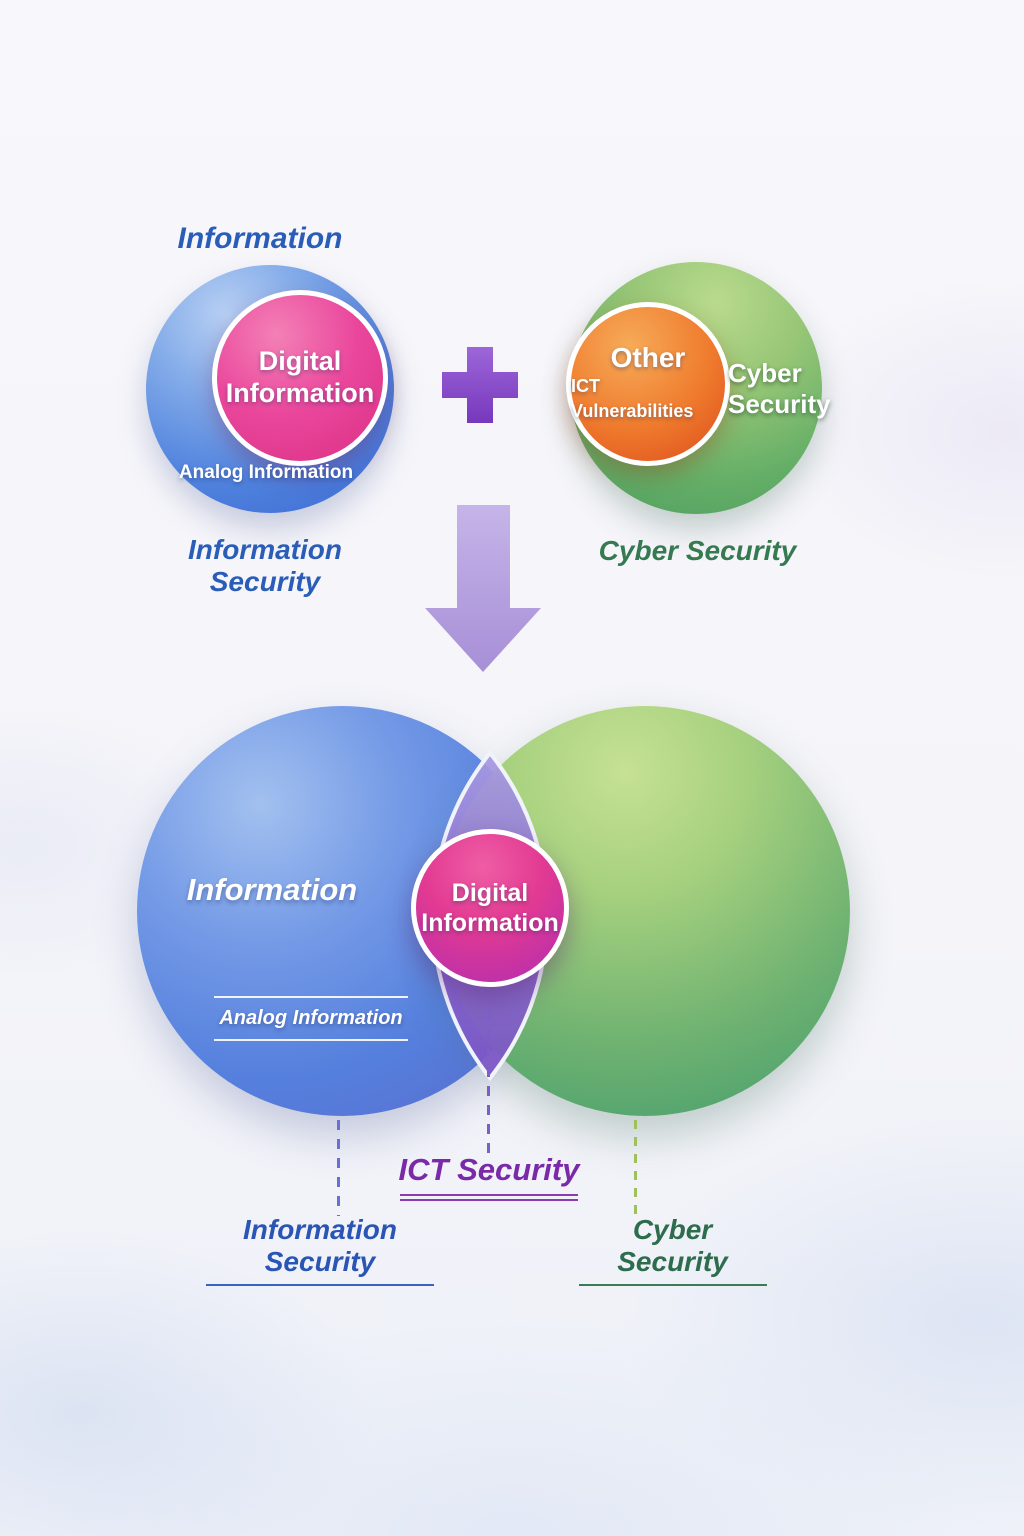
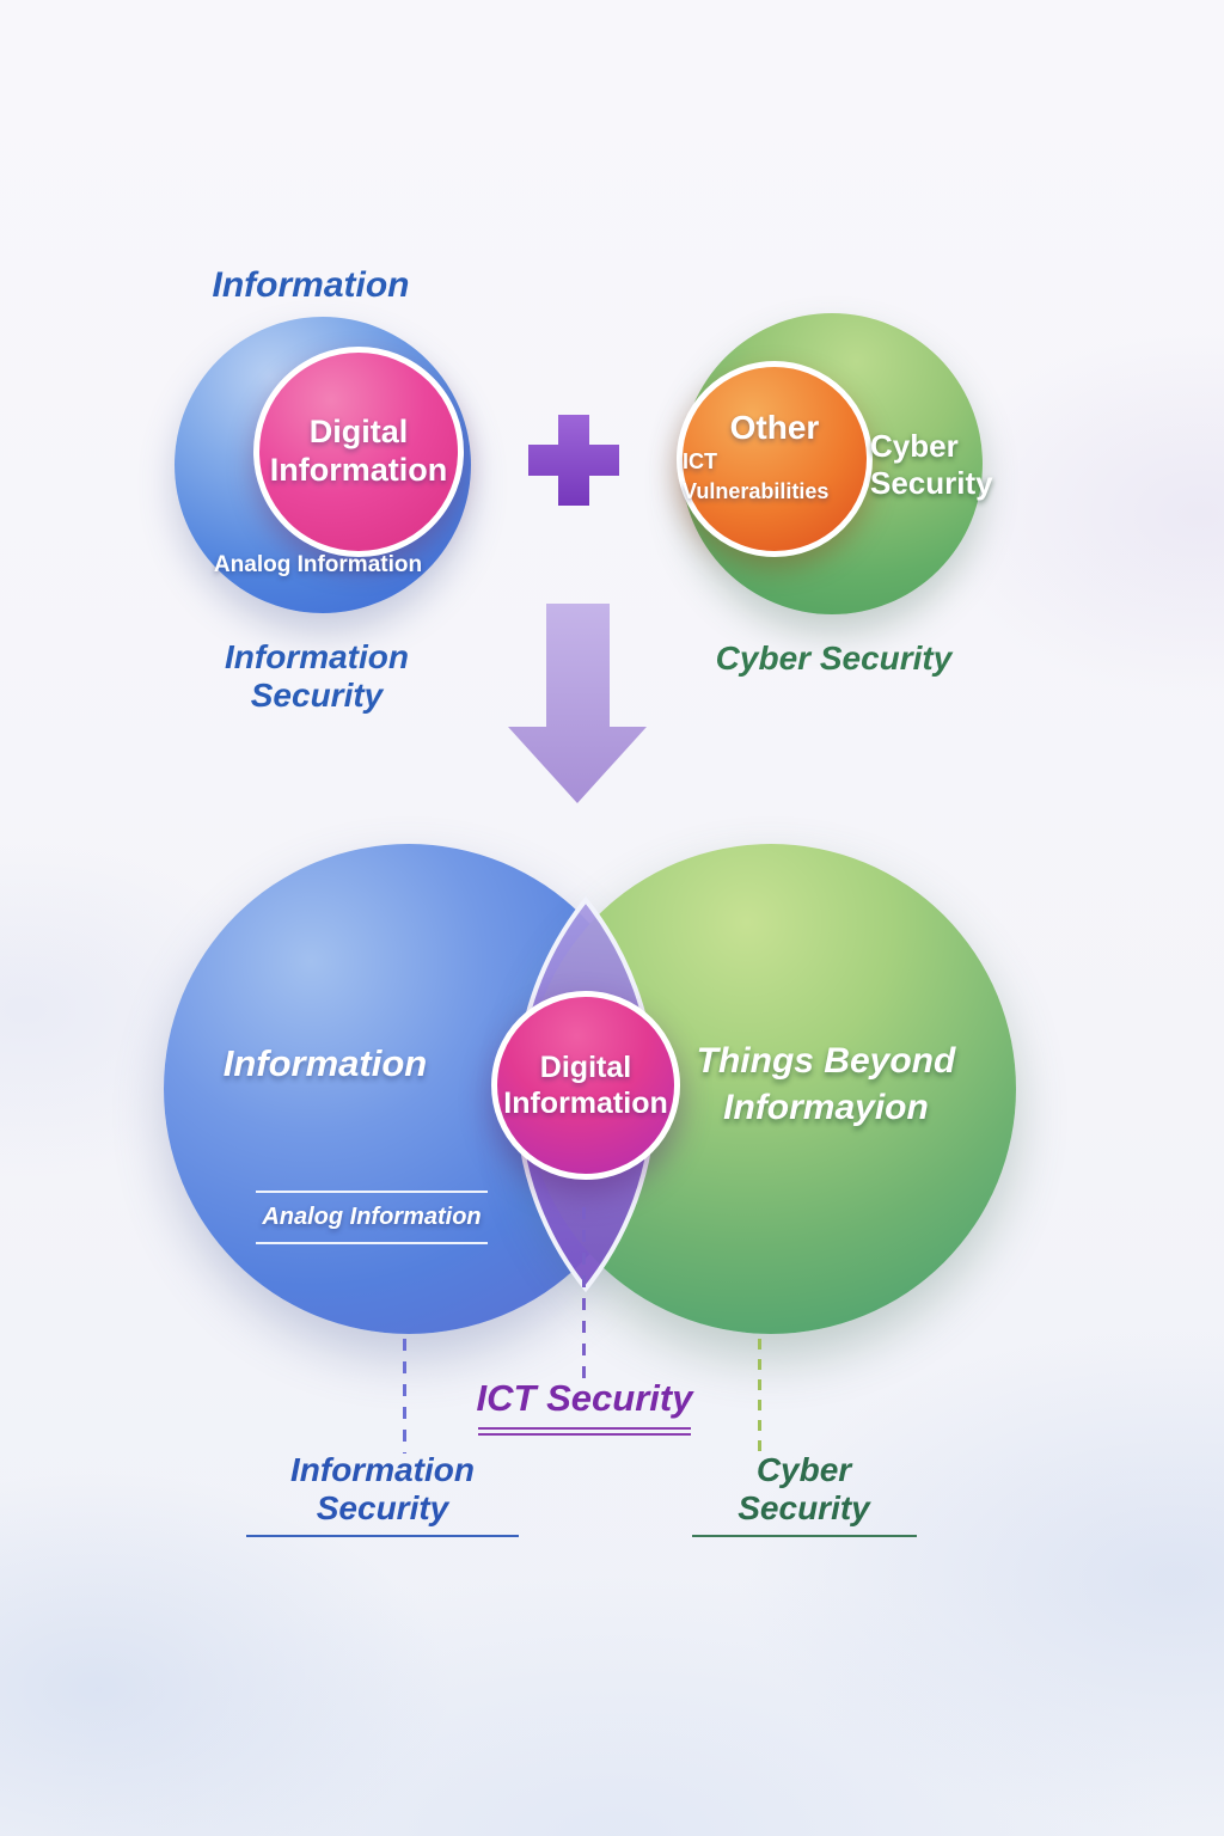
  Information
  Digital
  Information
  Analog Information
  Information Security
  Other
  ICT Vulnerabilities
  Cyber
  Security
  Cyber Security
  Digital
  Information
  Information
  Analog Information
+ Things Beyond
+ Informayion
  ICT Security
  Information Security
  Cyber Security
